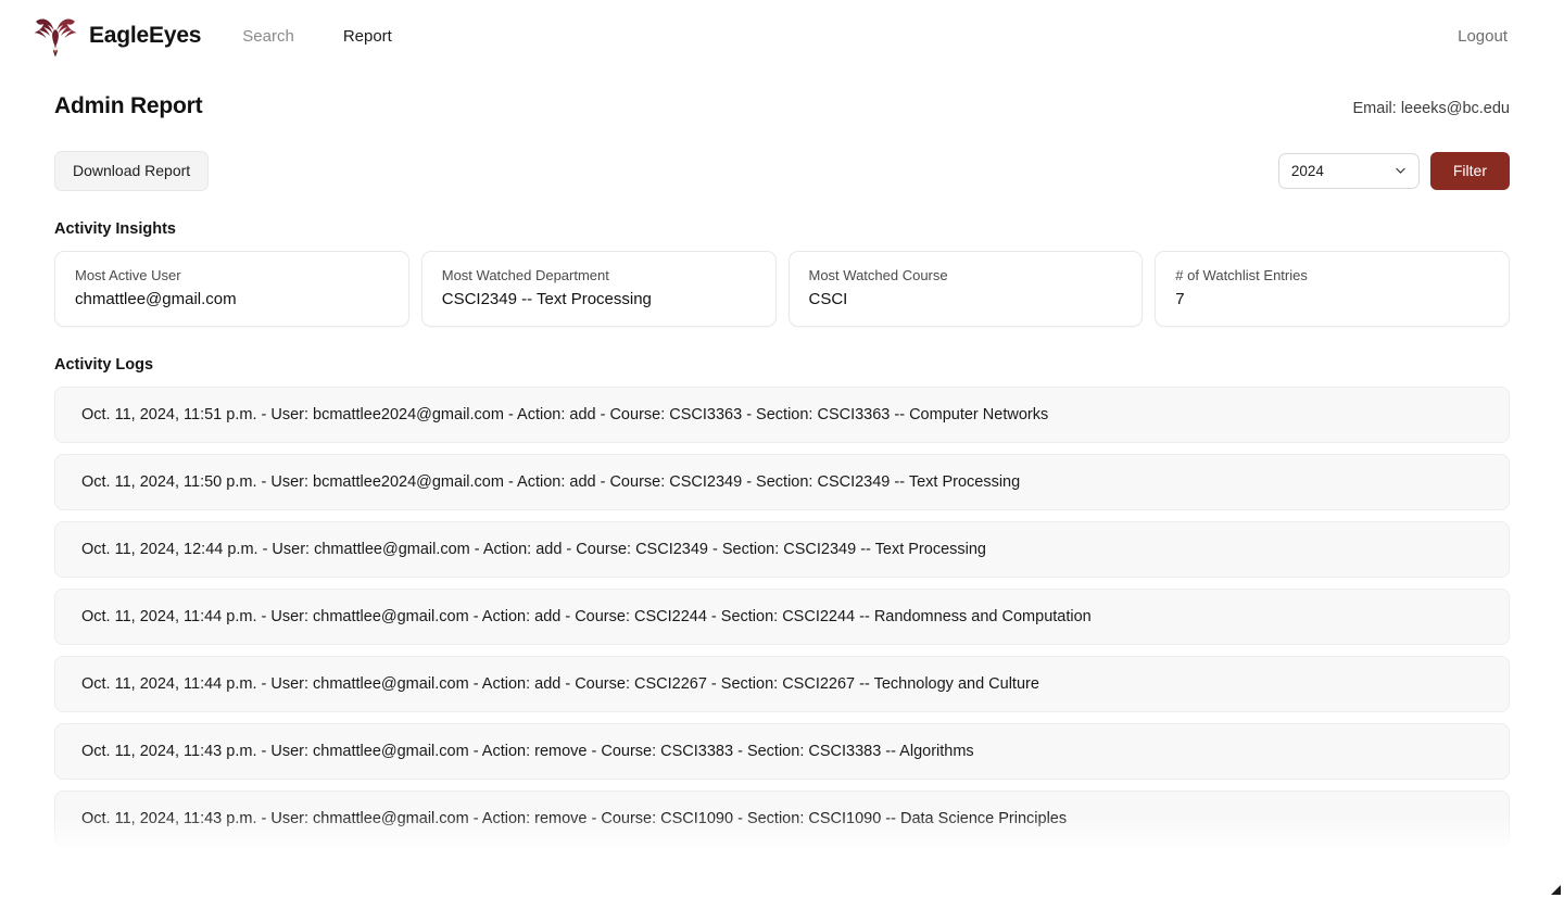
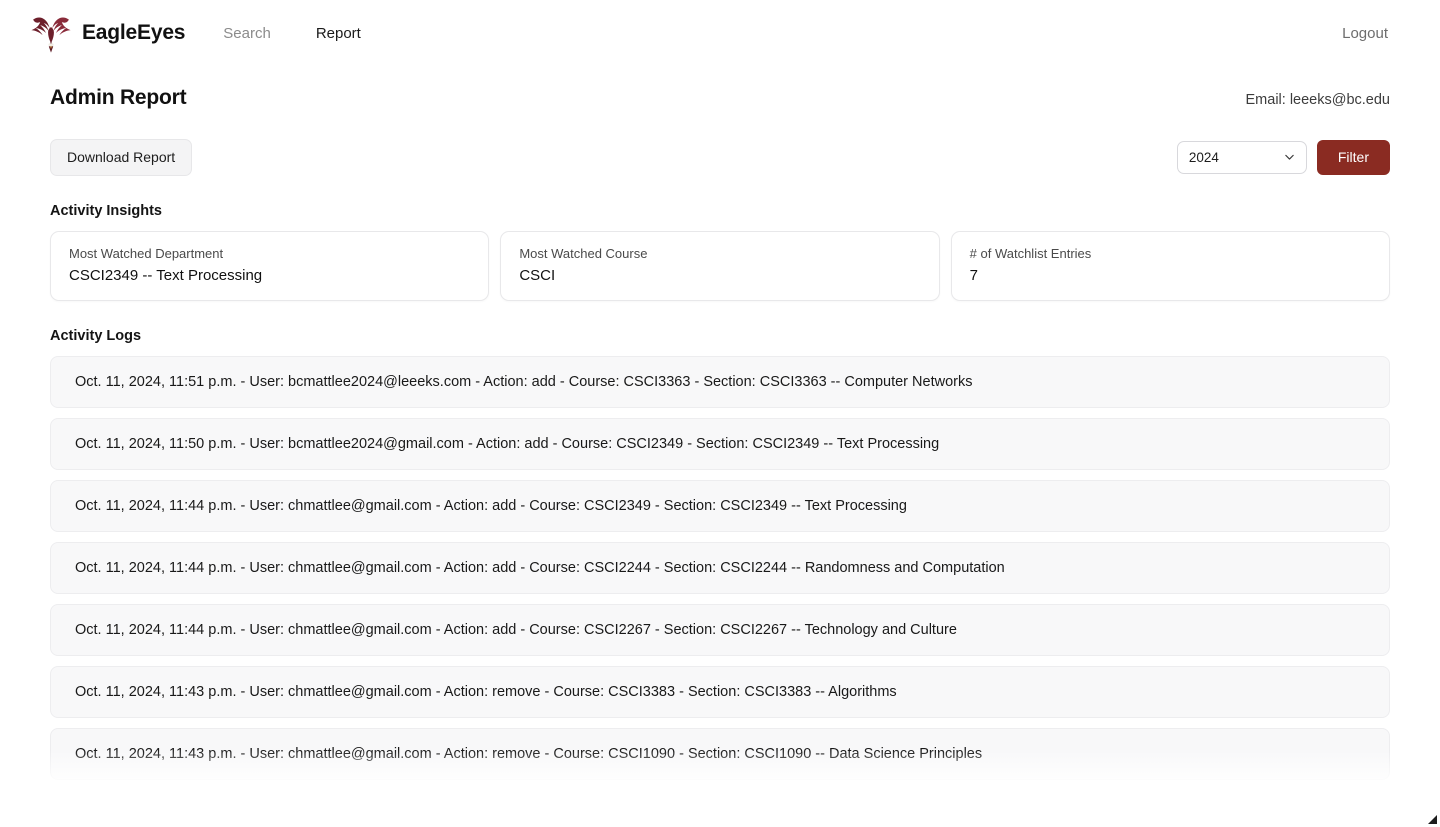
  EagleEyes
  Search
  Report
  Logout
  Admin Report
  Email: leeeks@bc.edu
  Download Report
  2024
  Filter
  Activity Insights
- Most Active User
- chmattlee@gmail.com
  Most Watched Department
  CSCI2349 -- Text Processing
  Most Watched Course
  CSCI
  # of Watchlist Entries
  7
  Activity Logs
- Oct. 11, 2024, 11:51 p.m. - User: bcmattlee2024@gmail.com - Action: add - Course: CSCI3363 - Section: CSCI3363 -- Computer Networks
+ Oct. 11, 2024, 11:51 p.m. - User: bcmattlee2024@leeeks.com - Action: add - Course: CSCI3363 - Section: CSCI3363 -- Computer Networks
  Oct. 11, 2024, 11:50 p.m. - User: bcmattlee2024@gmail.com - Action: add - Course: CSCI2349 - Section: CSCI2349 -- Text Processing
- Oct. 11, 2024, 12:44 p.m. - User: chmattlee@gmail.com - Action: add - Course: CSCI2349 - Section: CSCI2349 -- Text Processing
+ Oct. 11, 2024, 11:44 p.m. - User: chmattlee@gmail.com - Action: add - Course: CSCI2349 - Section: CSCI2349 -- Text Processing
  Oct. 11, 2024, 11:44 p.m. - User: chmattlee@gmail.com - Action: add - Course: CSCI2244 - Section: CSCI2244 -- Randomness and Computation
  Oct. 11, 2024, 11:44 p.m. - User: chmattlee@gmail.com - Action: add - Course: CSCI2267 - Section: CSCI2267 -- Technology and Culture
  Oct. 11, 2024, 11:43 p.m. - User: chmattlee@gmail.com - Action: remove - Course: CSCI3383 - Section: CSCI3383 -- Algorithms
